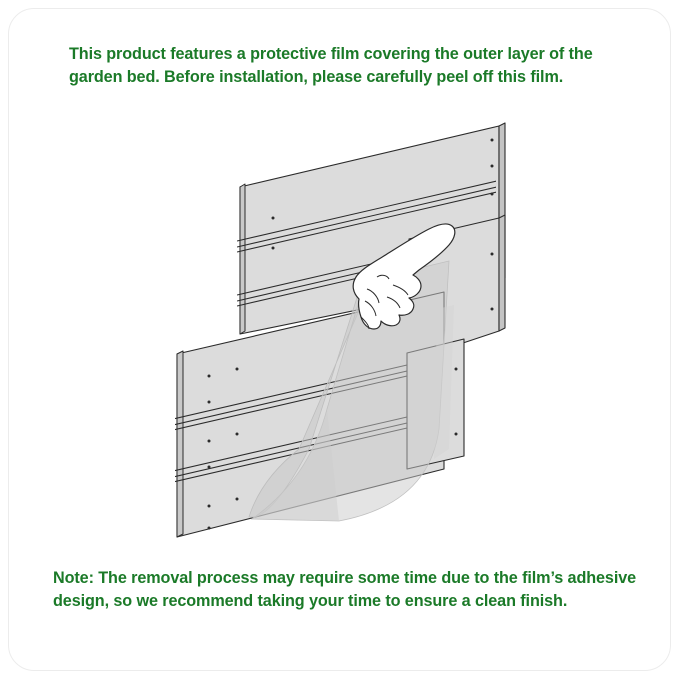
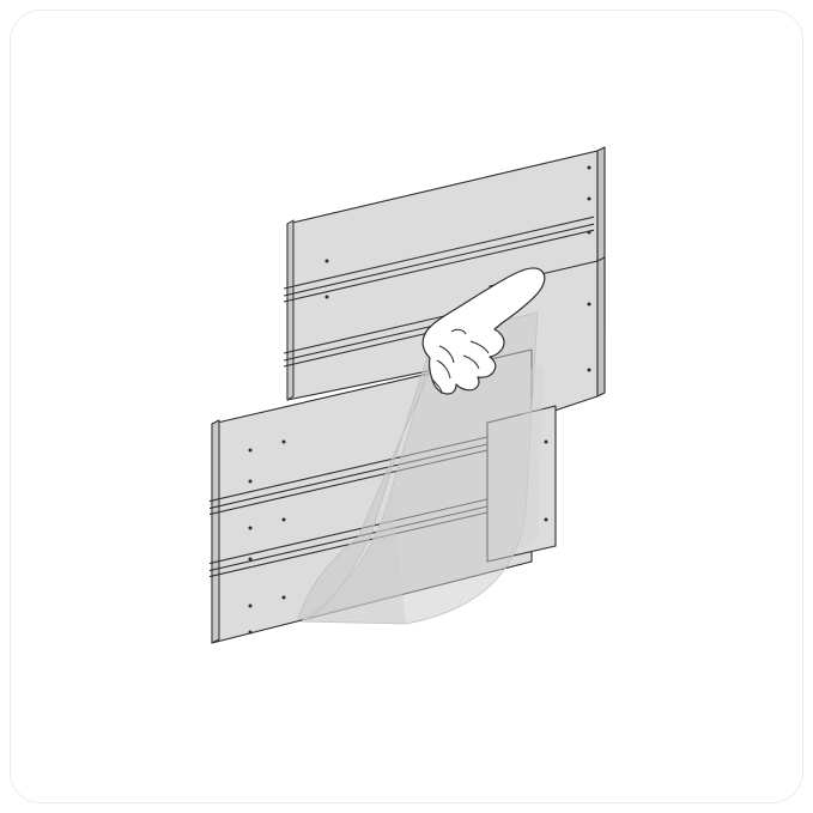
- This product features a protective film covering the outer layer of the garden bed. Before installation, please carefully peel off this film.
- Note: The removal process may require some time due to the film’s adhesive design, so we recommend taking your time to ensure a clean finish.
